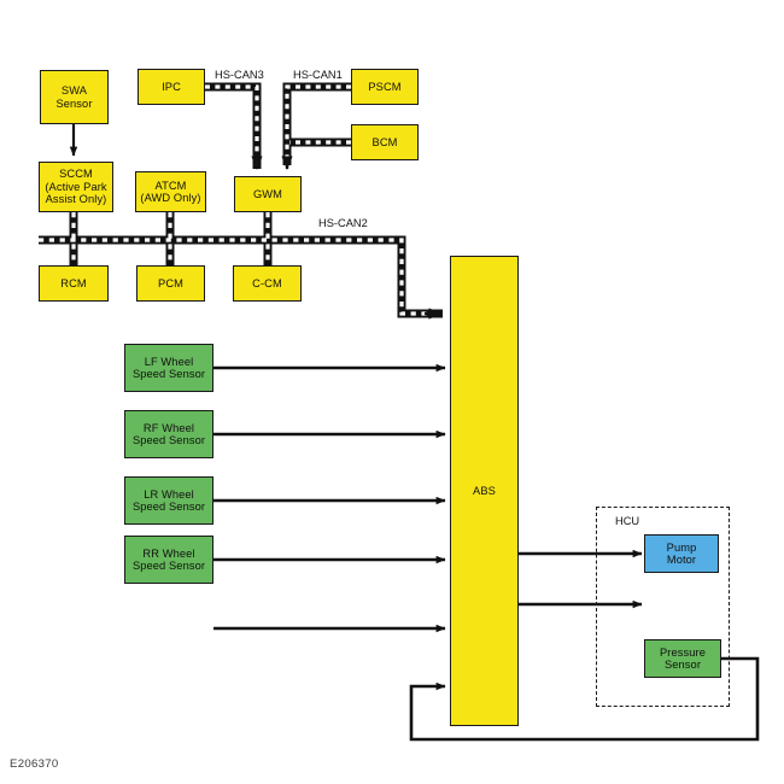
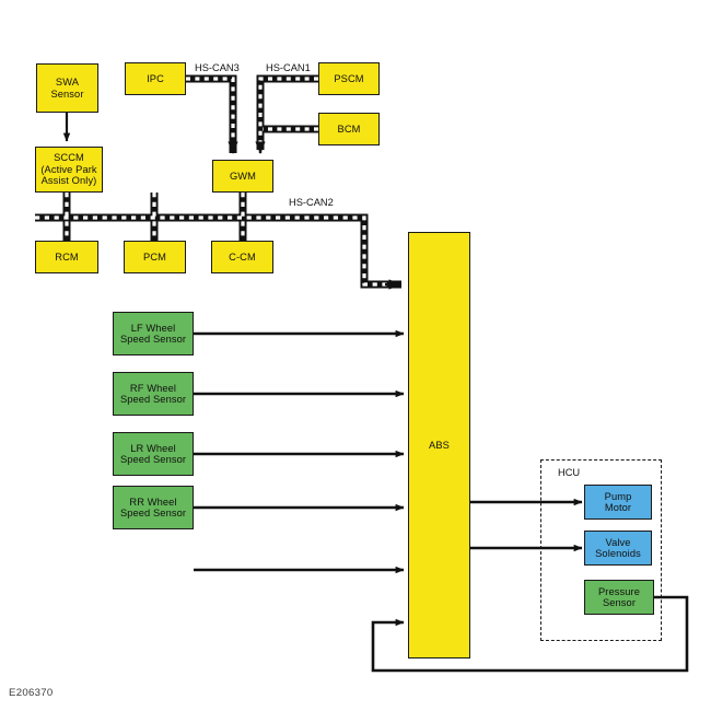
  HCU
  HS-CAN3
  HS-CAN1
  HS-CAN2
  SWA
  Sensor
  SCCM
  (Active Park
  Assist Only)
- ATCM
- (AWD Only)
  GWM
  IPC
  PSCM
  BCM
  RCM
  PCM
  C-CM
  ABS
  LF Wheel
  Speed Sensor
  RF Wheel
  Speed Sensor
  LR Wheel
  Speed Sensor
  RR Wheel
  Speed Sensor
  Pump
  Motor
+ Valve
+ Solenoids
  Pressure
  Sensor
  E206370
